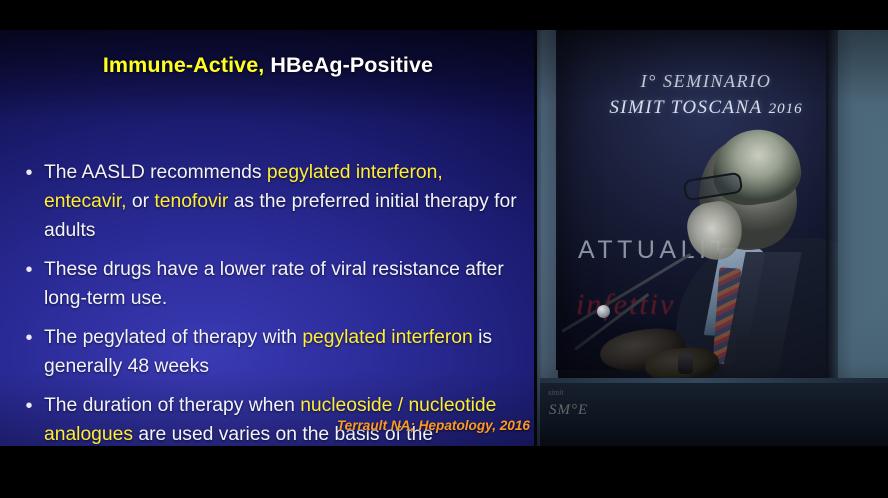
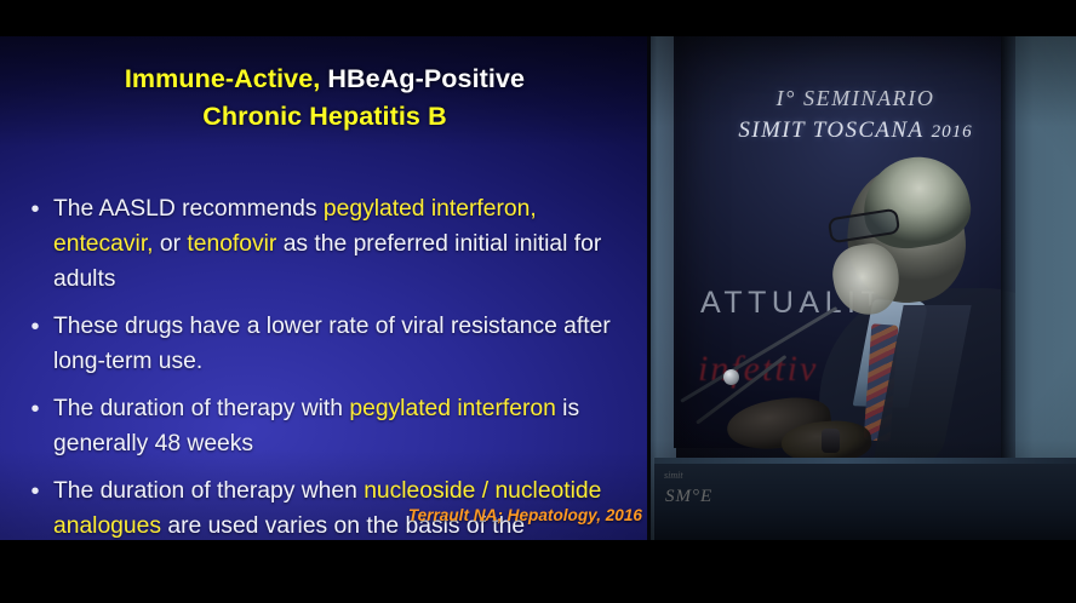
  Immune-Active, HBeAg-Positive
+ Chronic Hepatitis B
  •
- The AASLD recommends pegylated interferon, entecavir, or tenofovir as the preferred initial therapy for adults
+ The AASLD recommends pegylated interferon, entecavir, or tenofovir as the preferred initial initial for adults
  •
  These drugs have a lower rate of viral resistance after long-term use.
  •
- The pegylated of therapy with pegylated interferon is generally 48 weeks
+ The duration of therapy with pegylated interferon is generally 48 weeks
  •
  Terrault NA; Hepatology, 2016
  simit
  SM°E
